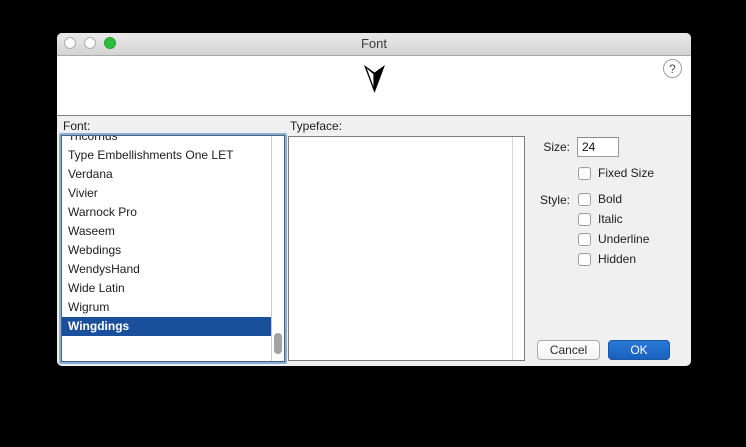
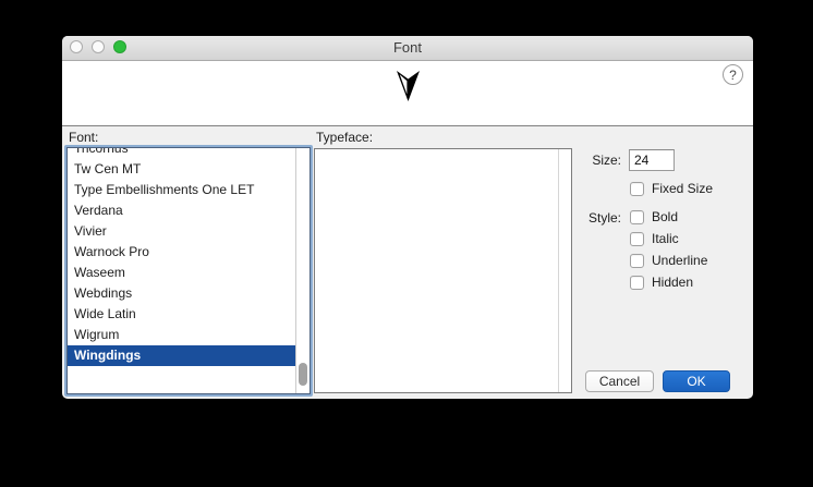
  Font
  ?
  Font:
  Typeface:
  Tricornus
+ Tw Cen MT
  Type Embellishments One LET
  Verdana
  Vivier
  Warnock Pro
  Waseem
  Webdings
- WendysHand
  Wide Latin
  Wigrum
  Wingdings
  Size:
  24
  Fixed Size
  Style:
  Bold
  Italic
  Underline
  Hidden
  Cancel
  OK
